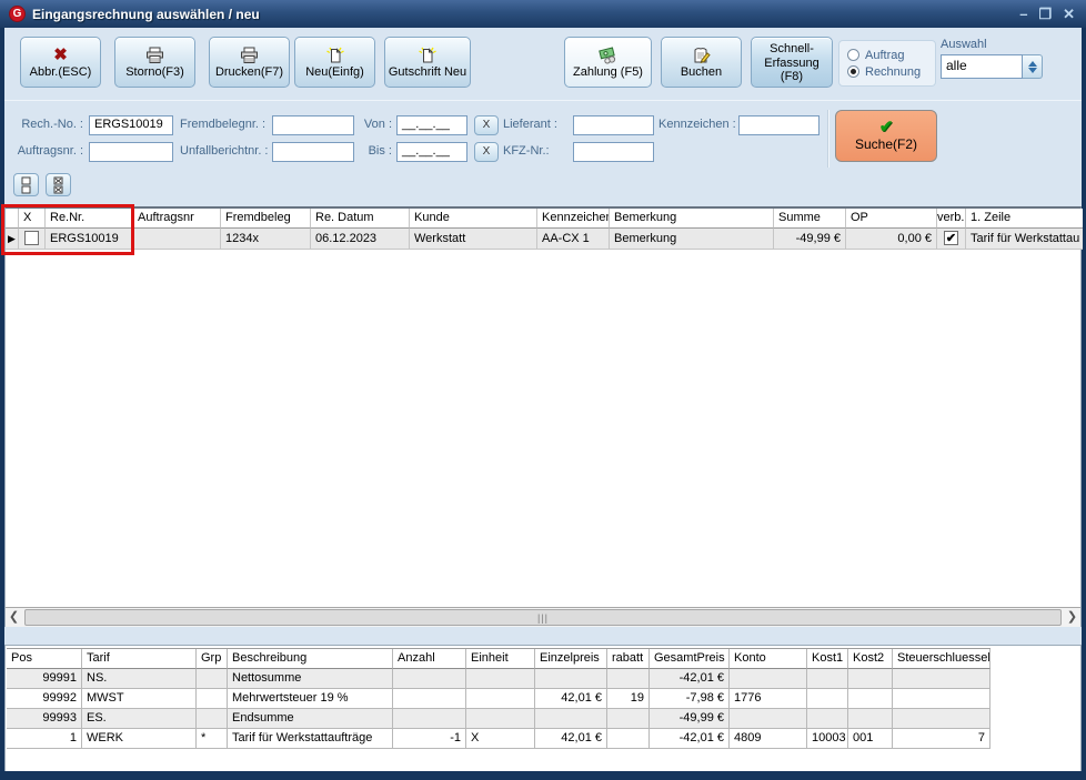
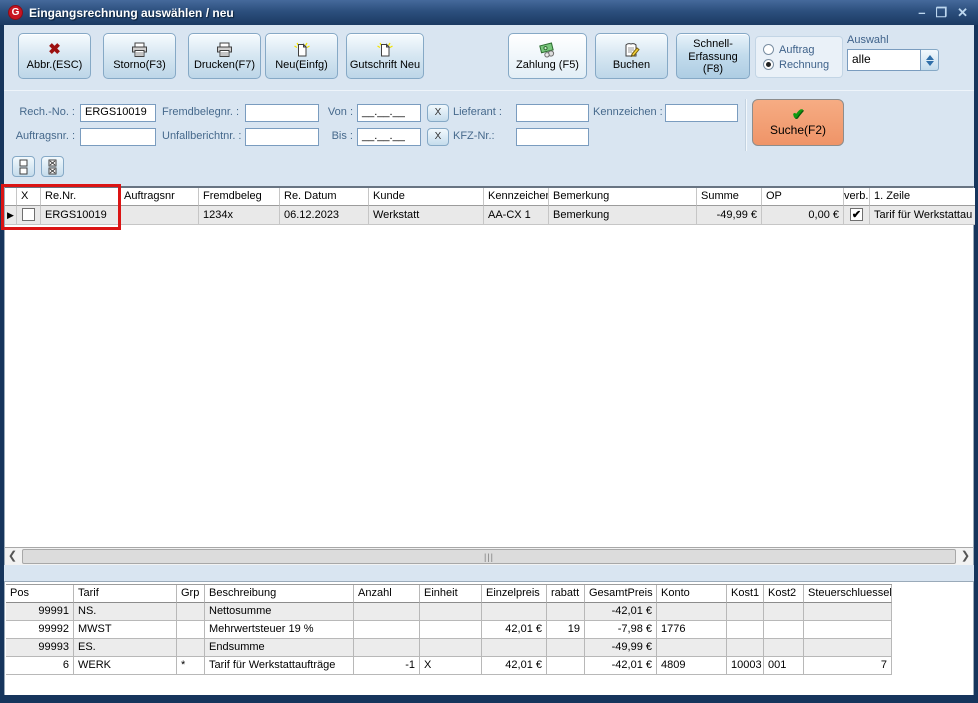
  G
  Eingangsrechnung auswählen / neu
  –
  ❐
  ✕
  ✖
  Abbr.(ESC)
  Storno(F3)
  Drucken(F7)
  Neu(Einfg)
  Gutschrift Neu
  Zahlung (F5)
  Buchen
  Schnell-
  Erfassung (F8)
  Auftrag
  Rechnung
  Auswahl
  alle
  Rech.-No. :
  ERGS10019
  Fremdbelegnr. :
  Von :
  __.__.__
  X
  Lieferant :
  Kennzeichen :
  Auftragsnr. :
  Unfallberichtnr. :
  Bis :
  __.__.__
  X
  KFZ-Nr.:
  ✔
  Suche(F2)
  X
  Re.Nr.
  Auftragsnr
  Fremdbeleg
  Re. Datum
  Kunde
  Kennzeiche
  Bemerkung
  Summe
  OP
  verb.
  1. Zeile
  ▶
  ERGS10019
  1234x
  06.12.2023
  Werkstatt
  AA-CX 1
  Bemerkung
  -49,99 €
  0,00 €
  ✔
  Tarif für Werkstattau
  ❮
  |||
  ❯
  Pos
  Tarif
  Grp
  Beschreibung
  Anzahl
  Einheit
  Einzelpreis
  rabatt
  GesamtPreis
  Konto
  Kost1
  Kost2
  Steuerschluessel
  99991
  NS.
  Nettosumme
  -42,01 €
  99992
  MWST
  Mehrwertsteuer 19 %
  42,01 €
  19
  -7,98 €
  1776
  99993
  ES.
  Endsumme
  -49,99 €
- 1
+ 6
  WERK
  *
  Tarif für Werkstattaufträge
  -1
  X
  42,01 €
  -42,01 €
  4809
  10003
  001
  7
